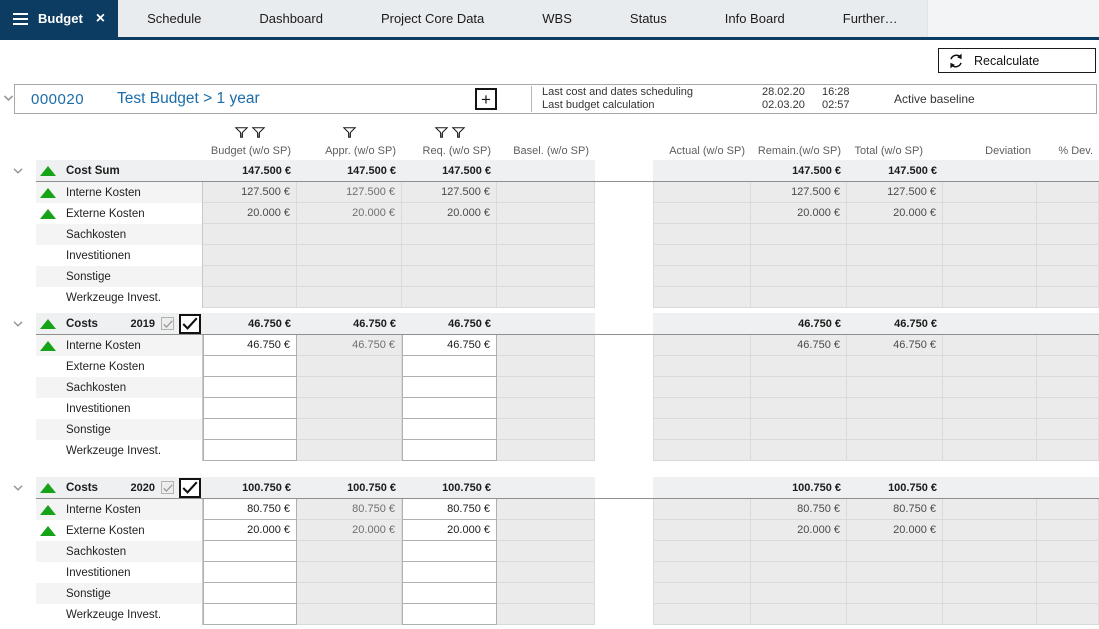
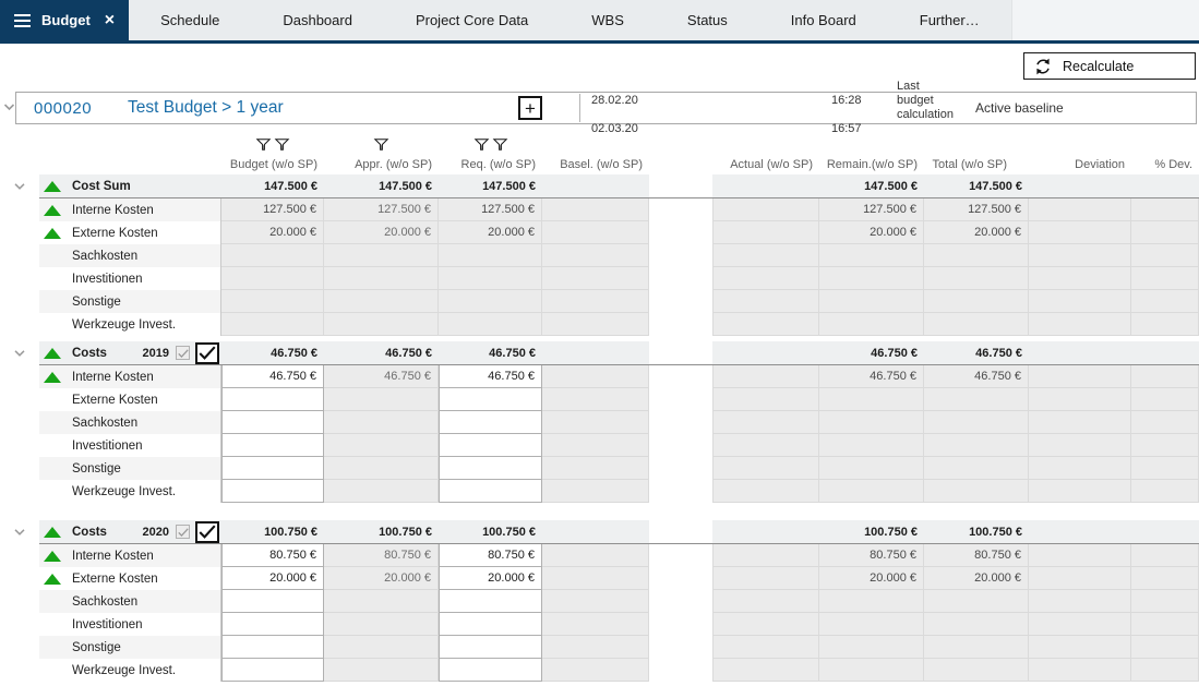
  Budget
  ×
  Schedule
  Dashboard
  Project Core Data
  WBS
  Status
  Info Board
  Further…
  Recalculate
  000020
  Test Budget > 1 year
  +
- Last cost and dates scheduling
  28.02.20
  16:28
  Last budget calculation
  02.03.20
- 02:57
+ 16:57
  Active baseline
  Budget (w/o SP)
  Appr. (w/o SP)
  Req. (w/o SP)
  Basel. (w/o SP)
  Actual (w/o SP)
  Remain.(w/o SP)
  Total (w/o SP)
  Deviation
  % Dev.
  Cost Sum
  147.500 €
  147.500 €
  147.500 €
  147.500 €
  147.500 €
  Interne Kosten
  127.500 €
  127.500 €
  127.500 €
  127.500 €
  127.500 €
  Externe Kosten
  20.000 €
  20.000 €
  20.000 €
  20.000 €
  20.000 €
  Sachkosten
  Investitionen
  Sonstige
  Werkzeuge Invest.
  Costs
  2019
  46.750 €
  46.750 €
  46.750 €
  46.750 €
  46.750 €
  Interne Kosten
  46.750 €
  46.750 €
  46.750 €
  46.750 €
  46.750 €
  Externe Kosten
  Sachkosten
  Investitionen
  Sonstige
  Werkzeuge Invest.
  Costs
  2020
  100.750 €
  100.750 €
  100.750 €
  100.750 €
  100.750 €
  Interne Kosten
  80.750 €
  80.750 €
  80.750 €
  80.750 €
  80.750 €
  Externe Kosten
  20.000 €
  20.000 €
  20.000 €
  20.000 €
  20.000 €
  Sachkosten
  Investitionen
  Sonstige
  Werkzeuge Invest.
